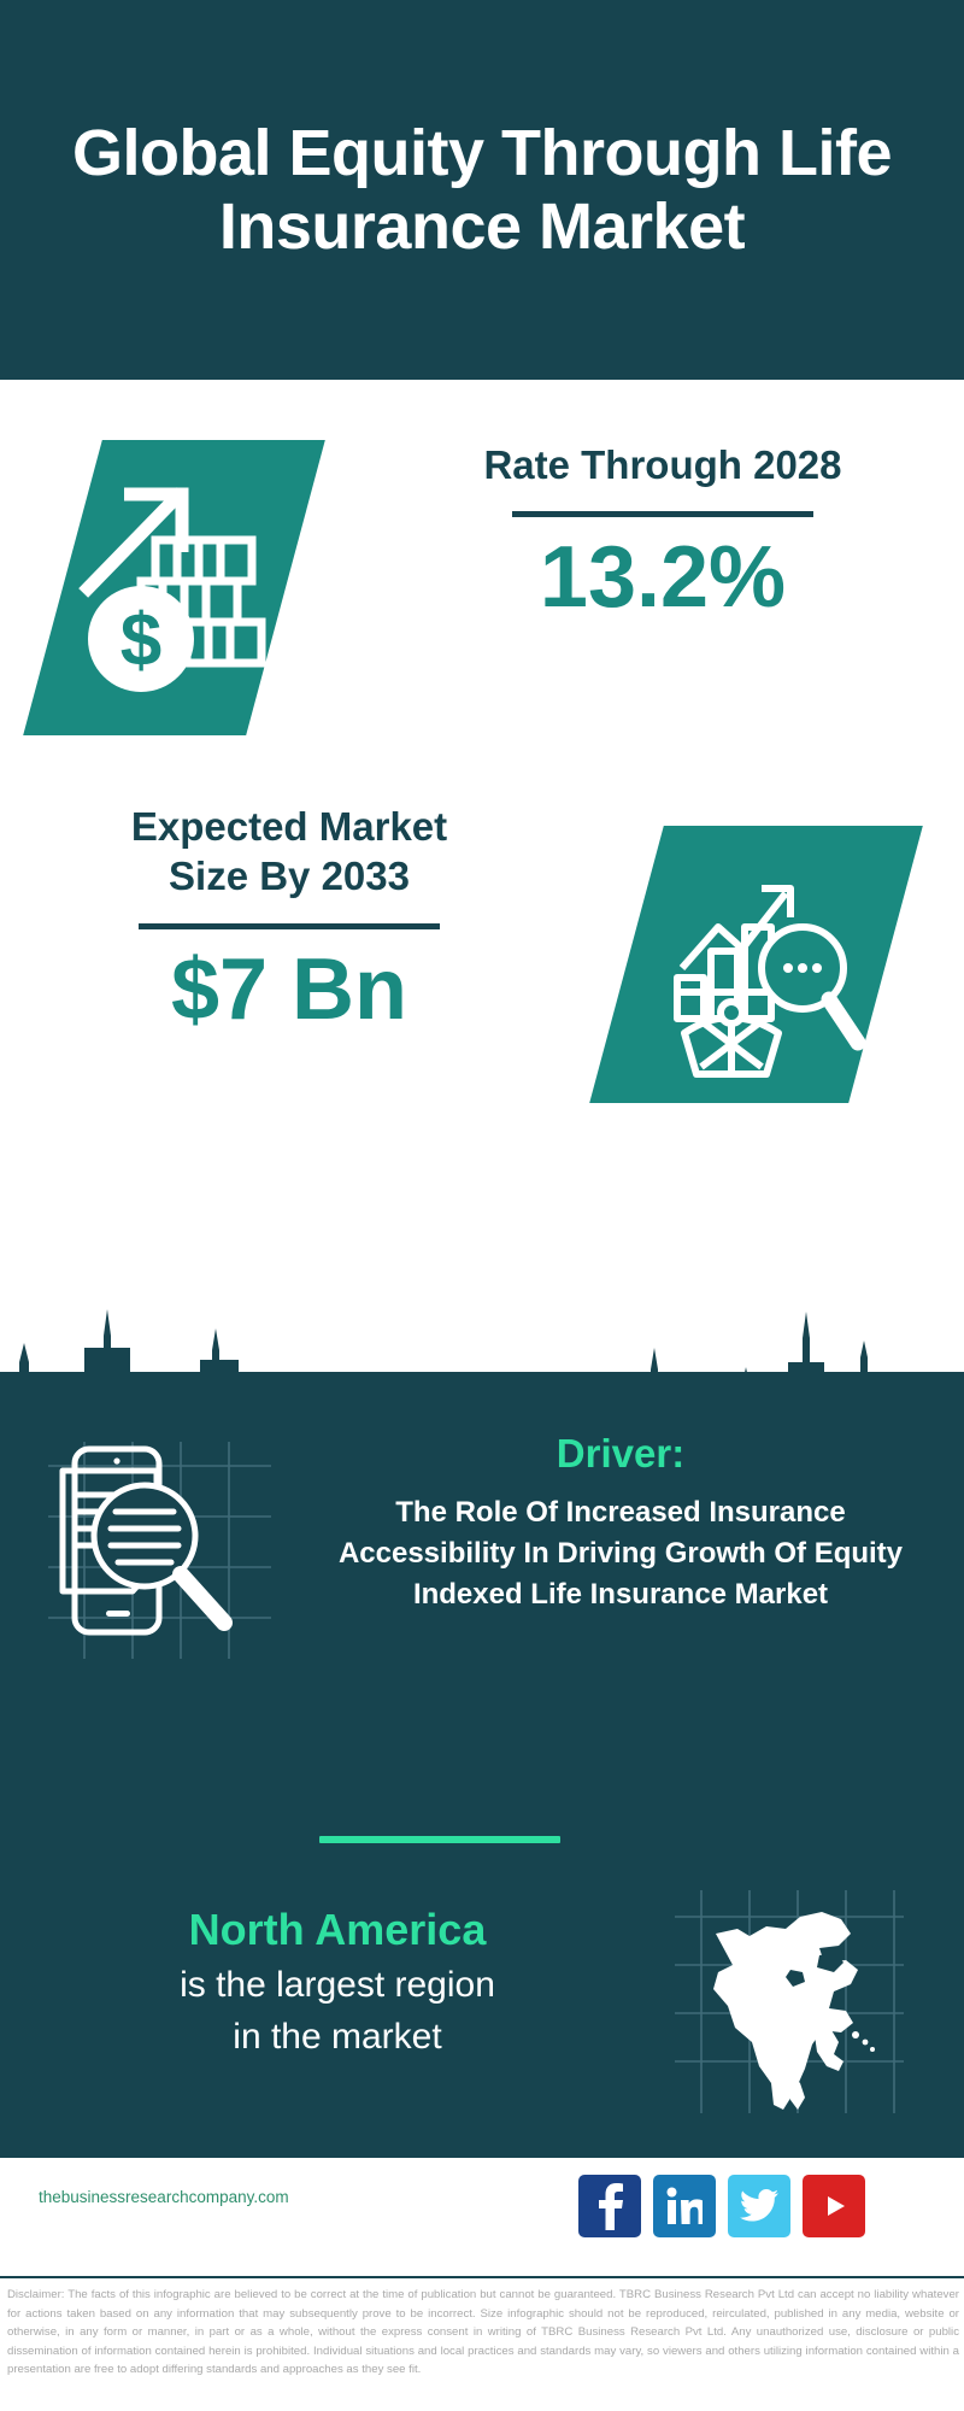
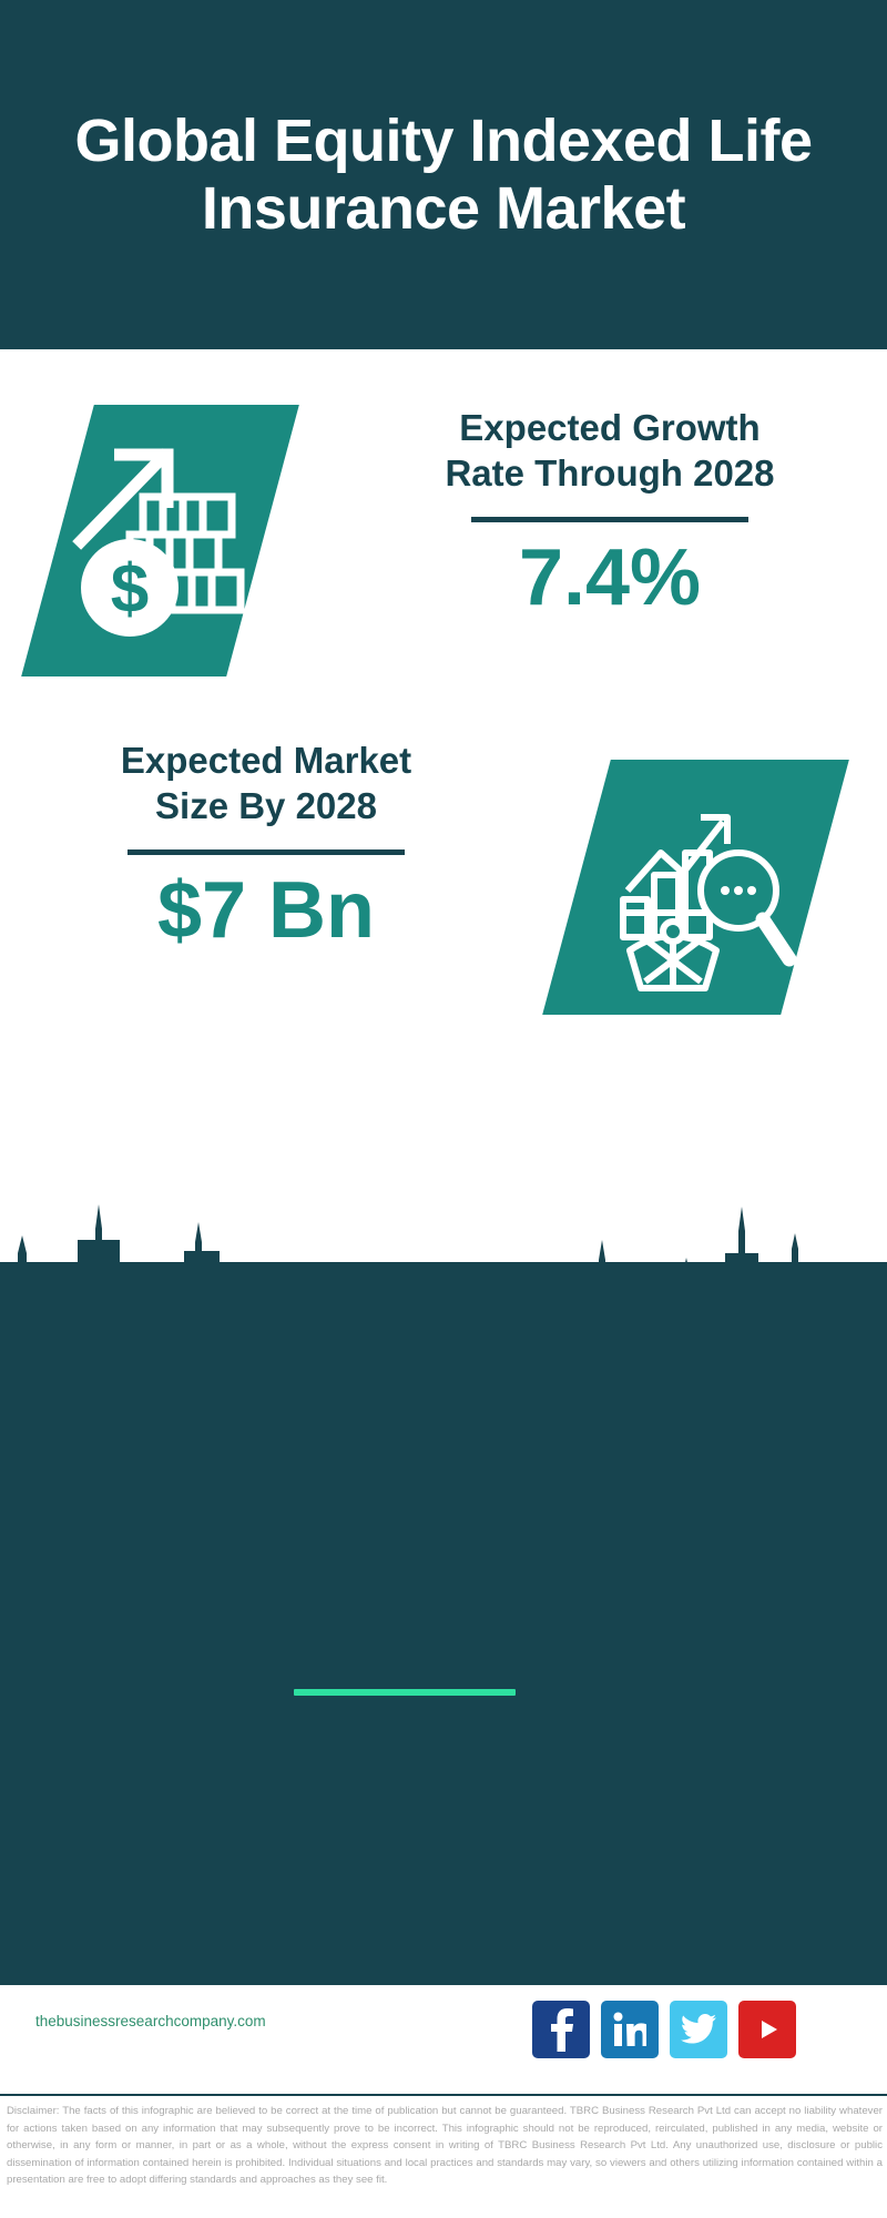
- Global Equity Through Life Insurance Market
+ Global Equity Indexed Life Insurance Market
  $
+ Expected Growth
  Rate Through 2028
- 13.2%
+ 7.4%
  Expected Market
- Size By 2033
+ Size By 2028
  $7 Bn
- Driver:
- The Role Of Increased Insurance Accessibility In Driving Growth Of Equity Indexed Life Insurance Market
- North America
- is the largest region
- in the market
  thebusinessresearchcompany.com
- Disclaimer: The facts of this infographic are believed to be correct at the time of publication but cannot be guaranteed. TBRC Business Research Pvt Ltd can accept no liability whatever for actions taken based on any information that may subsequently prove to be incorrect. Size infographic should not be reproduced, reirculated, published in any media, website or otherwise, in any form or manner, in part or as a whole, without the express consent in writing of TBRC Business Research Pvt Ltd. Any unauthorized use, disclosure or public dissemination of information contained herein is prohibited. Individual situations and local practices and standards may vary, so viewers and others utilizing information contained within a presentation are free to adopt differing standards and approaches as they see fit.
+ Disclaimer: The facts of this infographic are believed to be correct at the time of publication but cannot be guaranteed. TBRC Business Research Pvt Ltd can accept no liability whatever for actions taken based on any information that may subsequently prove to be incorrect. This infographic should not be reproduced, reirculated, published in any media, website or otherwise, in any form or manner, in part or as a whole, without the express consent in writing of TBRC Business Research Pvt Ltd. Any unauthorized use, disclosure or public dissemination of information contained herein is prohibited. Individual situations and local practices and standards may vary, so viewers and others utilizing information contained within a presentation are free to adopt differing standards and approaches as they see fit.
